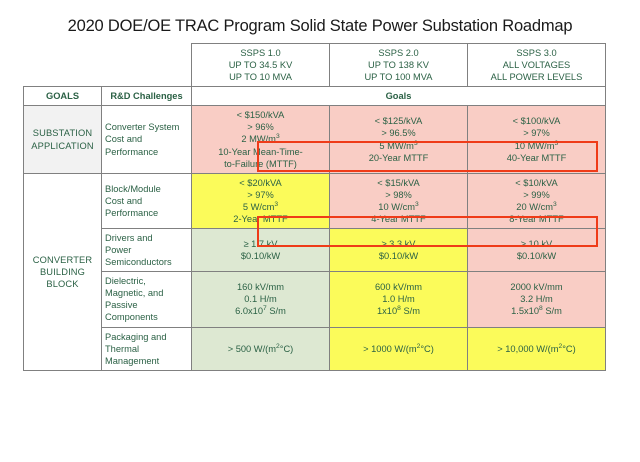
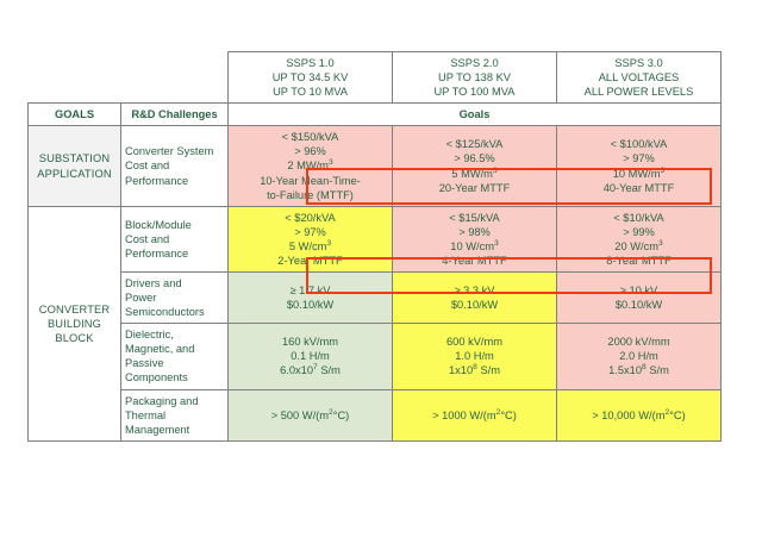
- 2020 DOE/OE TRAC Program Solid State Power Substation Roadmap
  		SSPS 1.0 UP TO 34.5 KV UP TO 10 MVA	SSPS 2.0 UP TO 138 KV UP TO 100 MVA	SSPS 3.0 ALL VOLTAGES ALL POWER LEVELS
  GOALS	R&D Challenges	Goals
  SUBSTATIONAPPLICATION	Converter SystemCost andPerformance	< $150/kVA> 96%2 MW/m10-Year Mean-Time-to-Failure (MTTF)	< $125/kVA> 96.5%5 MW/m20-Year MTTF	< $100/kVA> 97%10 MW/m40-Year MTTF
  CONVERTERBUILDINGBLOCK	Block/ModuleCost andPerformance	< $20/kVA> 97%5 W/cm2-Year MTTF	< $15/kVA> 98%10 W/cm4-Year MTTF	< $10/kVA> 99%20 W/cm8-Year MTTF
  Drivers andPowerSemiconductors	≥ 1.7 kV$0.10/kW	≥ 3.3 kV$0.10/kW	≥ 10 kV$0.10/kW
- Dielectric,Magnetic, andPassiveComponents	160 kV/mm0.1 H/m6.0x10 S/m	600 kV/mm1.0 H/m1x10 S/m	2000 kV/mm3.2 H/m1.5x10 S/m
+ Dielectric,Magnetic, andPassiveComponents	160 kV/mm0.1 H/m6.0x10 S/m	600 kV/mm1.0 H/m1x10 S/m	2000 kV/mm2.0 H/m1.5x10 S/m
  Packaging andThermalManagement	> 500 W/(m °C)	> 1000 W/(m °C)	> 10,000 W/(m °C)
